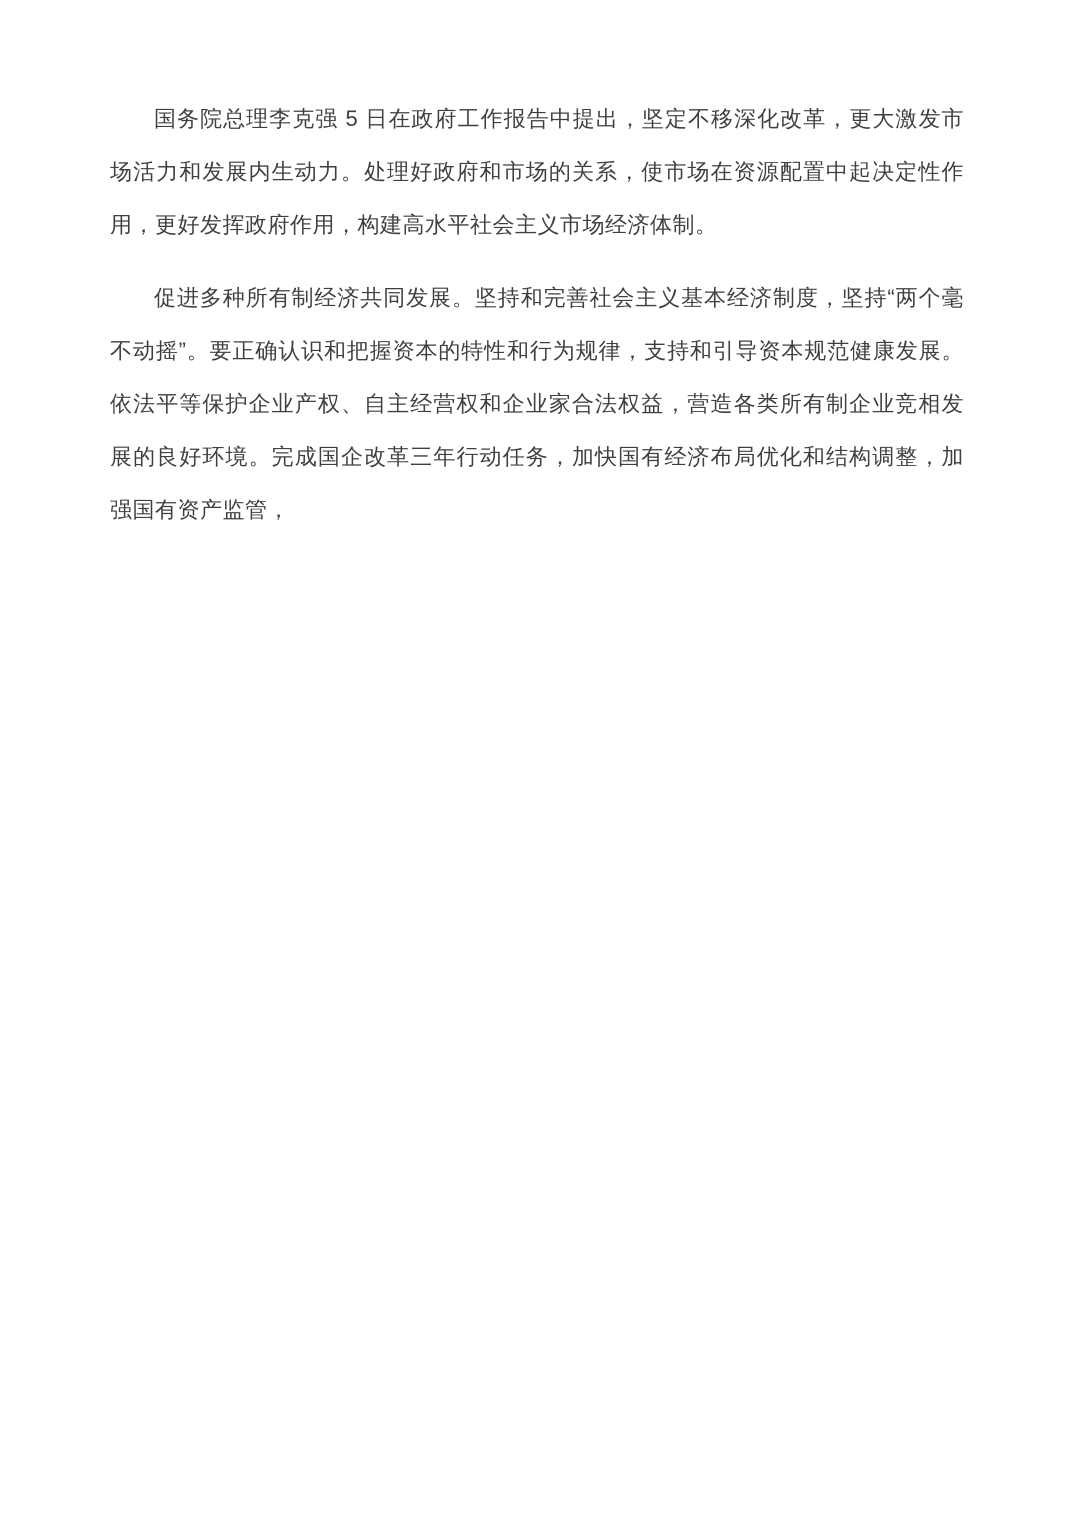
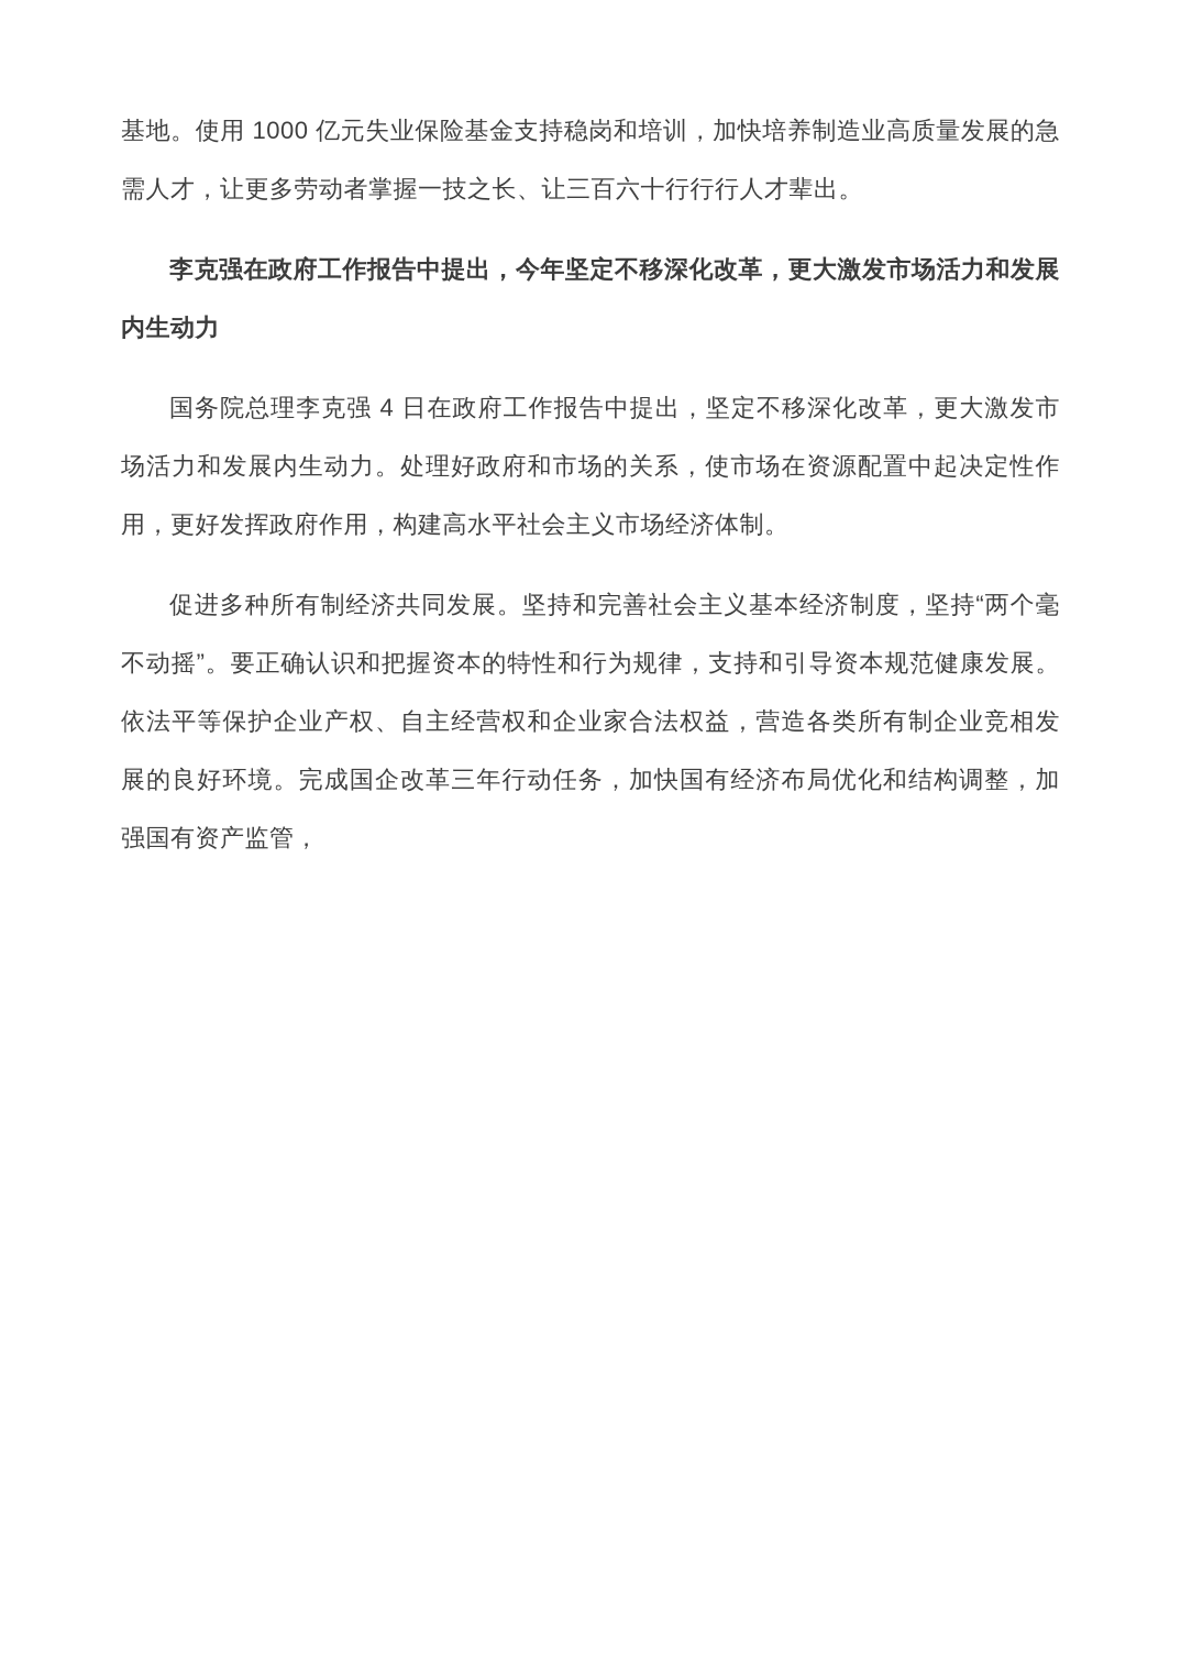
+ 基地。使用 1000 亿元失业保险基金支持稳岗和培训，加快培养制造业高质量发展的急需人才，让更多劳动者掌握一技之长、让三百六十行行行人才辈出。
+ 李克强在政府工作报告中提出，今年坚定不移深化改革，更大激发市场活力和发展内生动力
- 国务院总理李克强 5 日在政府工作报告中提出，坚定不移深化改革，更大激发市场活力和发展内生动力。处理好政府和市场的关系，使市场在资源配置中起决定性作用，更好发挥政府作用，构建高水平社会主义市场经济体制。
+ 国务院总理李克强 4 日在政府工作报告中提出，坚定不移深化改革，更大激发市场活力和发展内生动力。处理好政府和市场的关系，使市场在资源配置中起决定性作用，更好发挥政府作用，构建高水平社会主义市场经济体制。
  促进多种所有制经济共同发展。坚持和完善社会主义基本经济制度，坚持“两个毫不动摇”。要正确认识和把握资本的特性和行为规律，支持和引导资本规范健康发展。依法平等保护企业产权、自主经营权和企业家合法权益，营造各类所有制企业竞相发展的良好环境。完成国企改革三年行动任务，加快国有经济布局优化和结构调整，加强国有资产监管，
